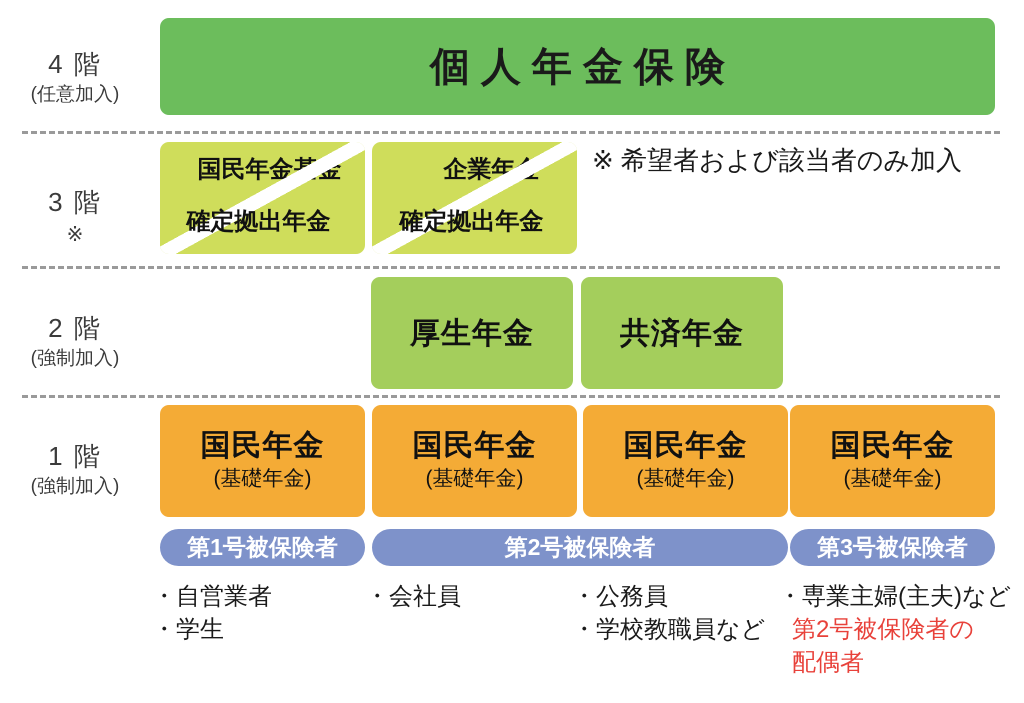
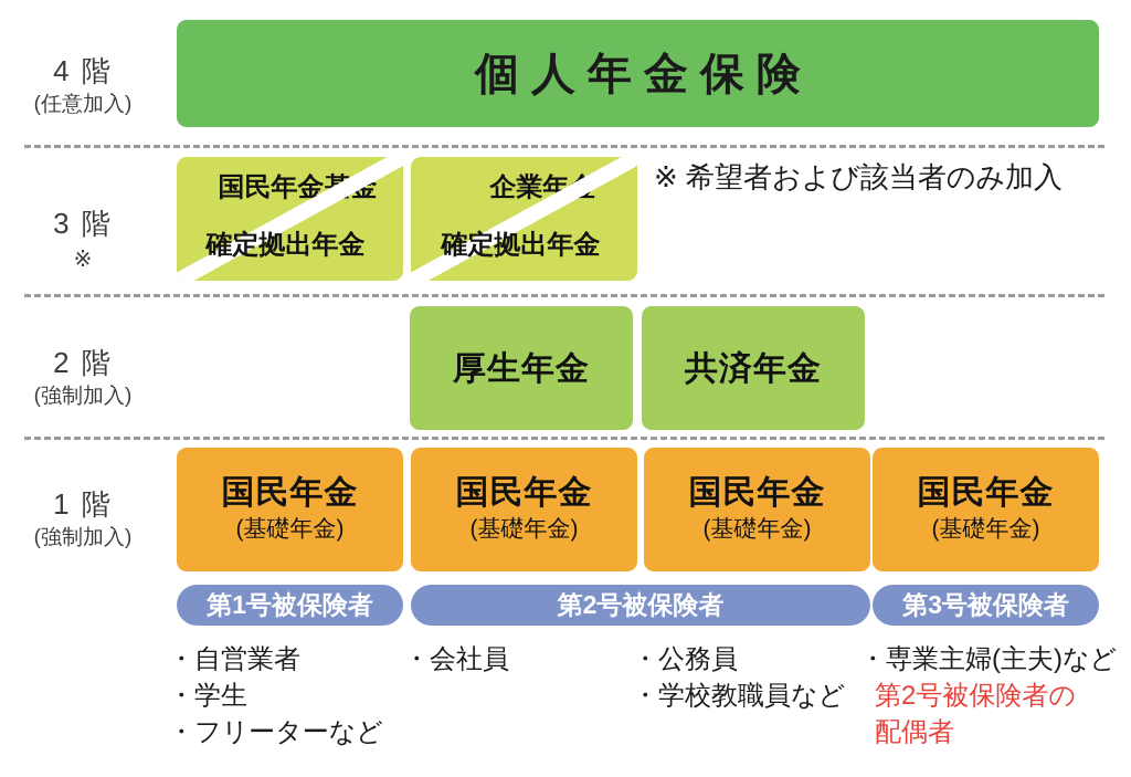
  4 階
  (任意加入)
  3 階
  ※
  2 階
  (強制加入)
  1 階
  (強制加入)
  個人年金保険
  確定拠出年金
  確定拠出年金
  ※ 希望者および該当者のみ加入
  厚生年金
  共済年金
  国民年金
  (基礎年金)
  国民年金
  (基礎年金)
  国民年金
  (基礎年金)
  国民年金
  (基礎年金)
  第1号被保険者
  第2号被保険者
  第3号被保険者
  ・自営業者
  ・学生
+ ・フリーターなど
  ・会社員
  ・公務員
  ・学校教職員など
  ・専業主婦(主夫)など
  第2号被保険者の
  配偶者
